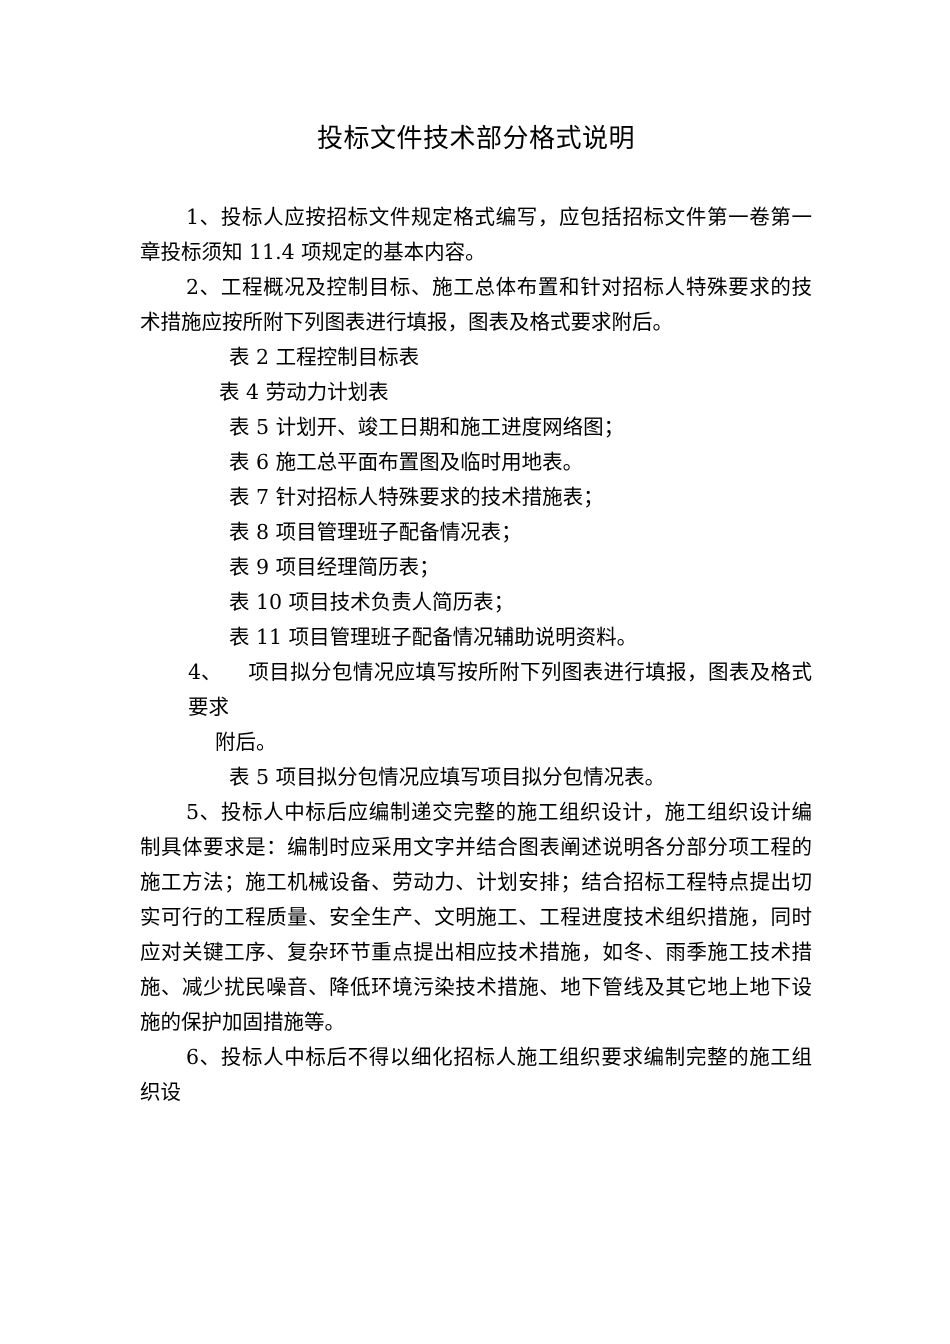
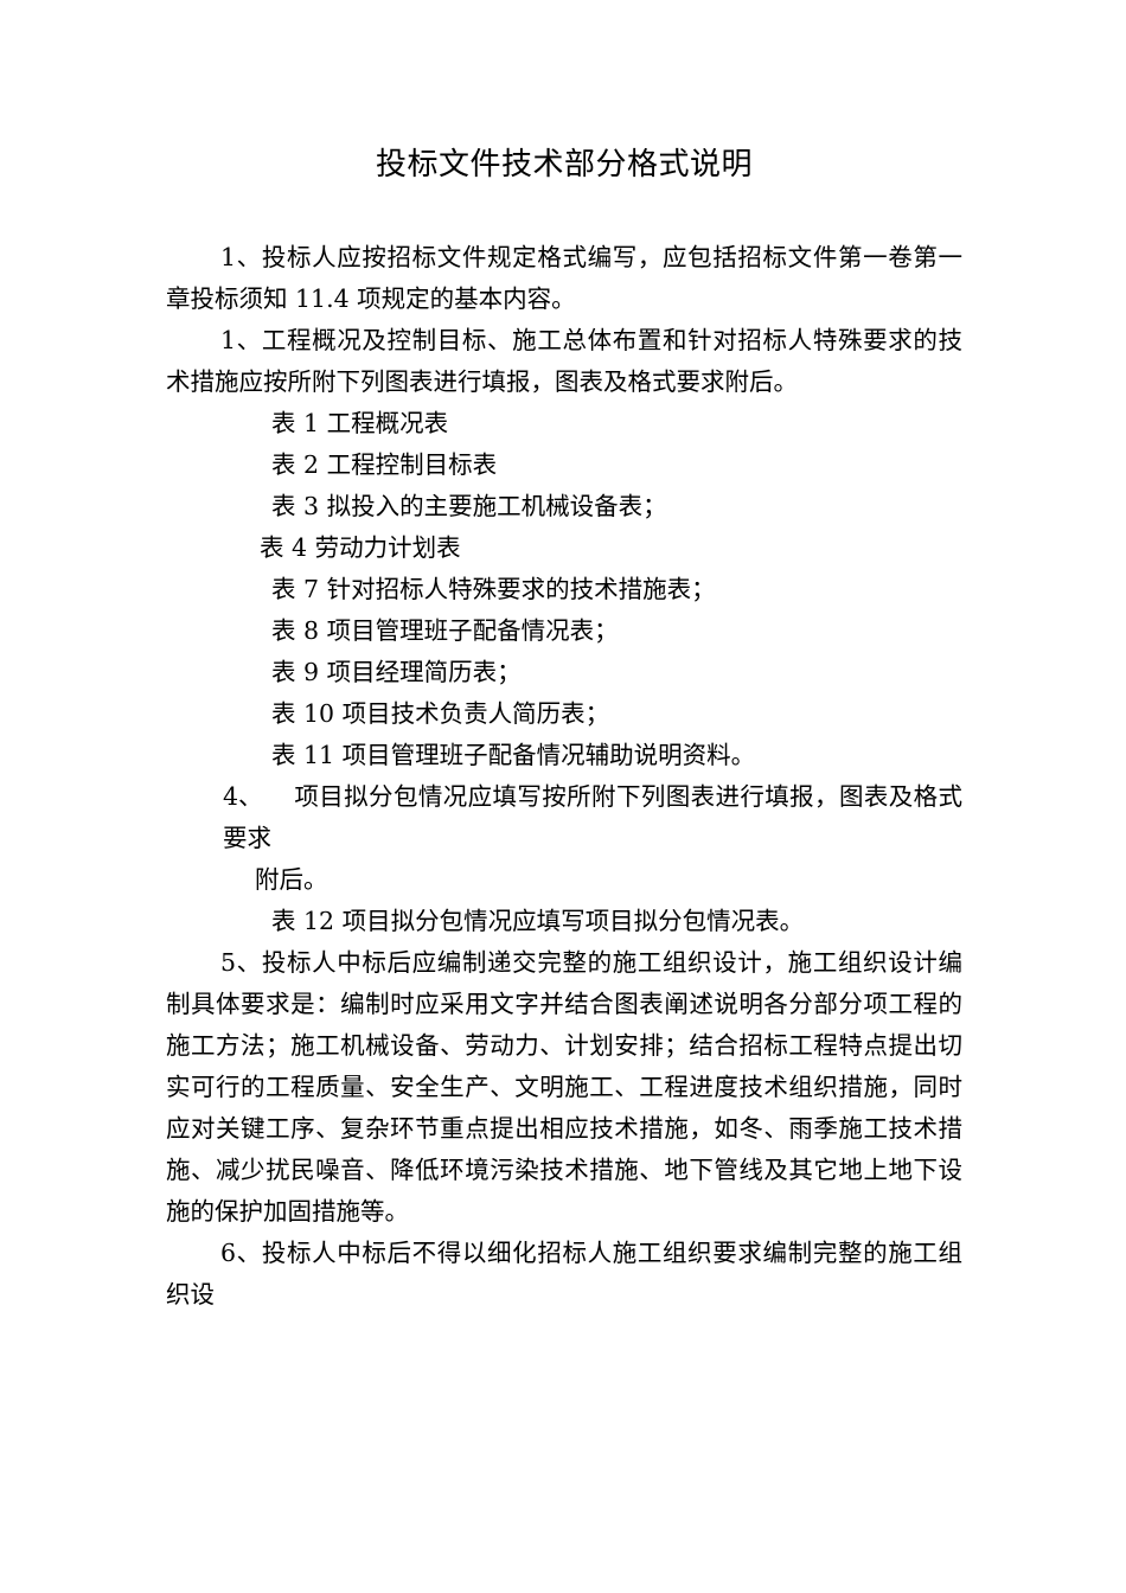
  投标文件技术部分格式说明
  1、投标人应按招标文件规定格式编写，应包括招标文件第一卷第一章投标须知 11.4 项规定的基本内容。
- 2、工程概况及控制目标、施工总体布置和针对招标人特殊要求的技术措施应按所附下列图表进行填报，图表及格式要求附后。
+ 1、工程概况及控制目标、施工总体布置和针对招标人特殊要求的技术措施应按所附下列图表进行填报，图表及格式要求附后。
+ 表 1 工程概况表
  表 2 工程控制目标表
+ 表 3 拟投入的主要施工机械设备表；
  表 4 劳动力计划表
- 表 5 计划开、竣工日期和施工进度网络图；
- 表 6 施工总平面布置图及临时用地表。
  表 7 针对招标人特殊要求的技术措施表；
  表 8 项目管理班子配备情况表；
  表 9 项目经理简历表；
  表 10 项目技术负责人简历表；
  表 11 项目管理班子配备情况辅助说明资料。
  4、 项目拟分包情况应填写按所附下列图表进行填报，图表及格式要求
  附后。
- 表 5 项目拟分包情况应填写项目拟分包情况表。
+ 表 12 项目拟分包情况应填写项目拟分包情况表。
  5、投标人中标后应编制递交完整的施工组织设计，施工组织设计编制具体要求是：编制时应采用文字并结合图表阐述说明各分部分项工程的施工方法；施工机械设备、劳动力、计划安排；结合招标工程特点提出切实可行的工程质量、安全生产、文明施工、工程进度技术组织措施，同时应对关键工序、复杂环节重点提出相应技术措施，如冬、雨季施工技术措施、减少扰民噪音、降低环境污染技术措施、地下管线及其它地上地下设施的保护加固措施等。
  6、投标人中标后不得以细化招标人施工组织要求编制完整的施工组织设
